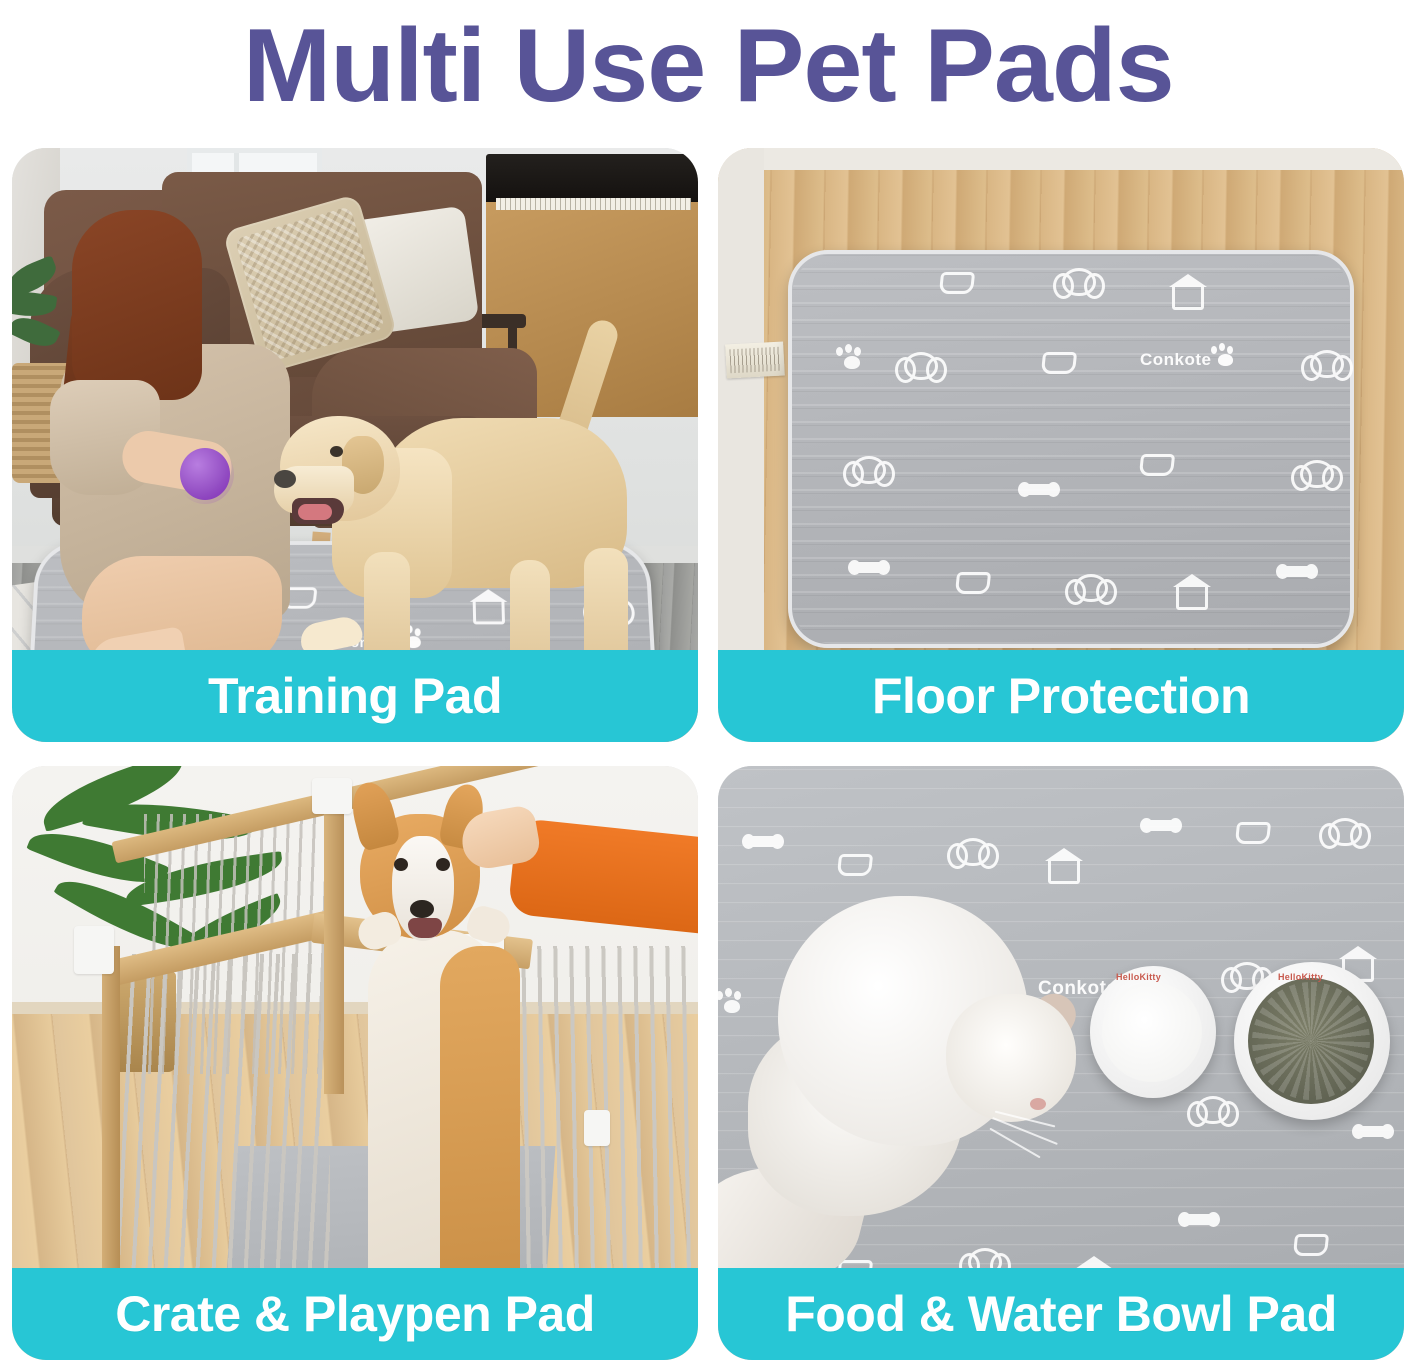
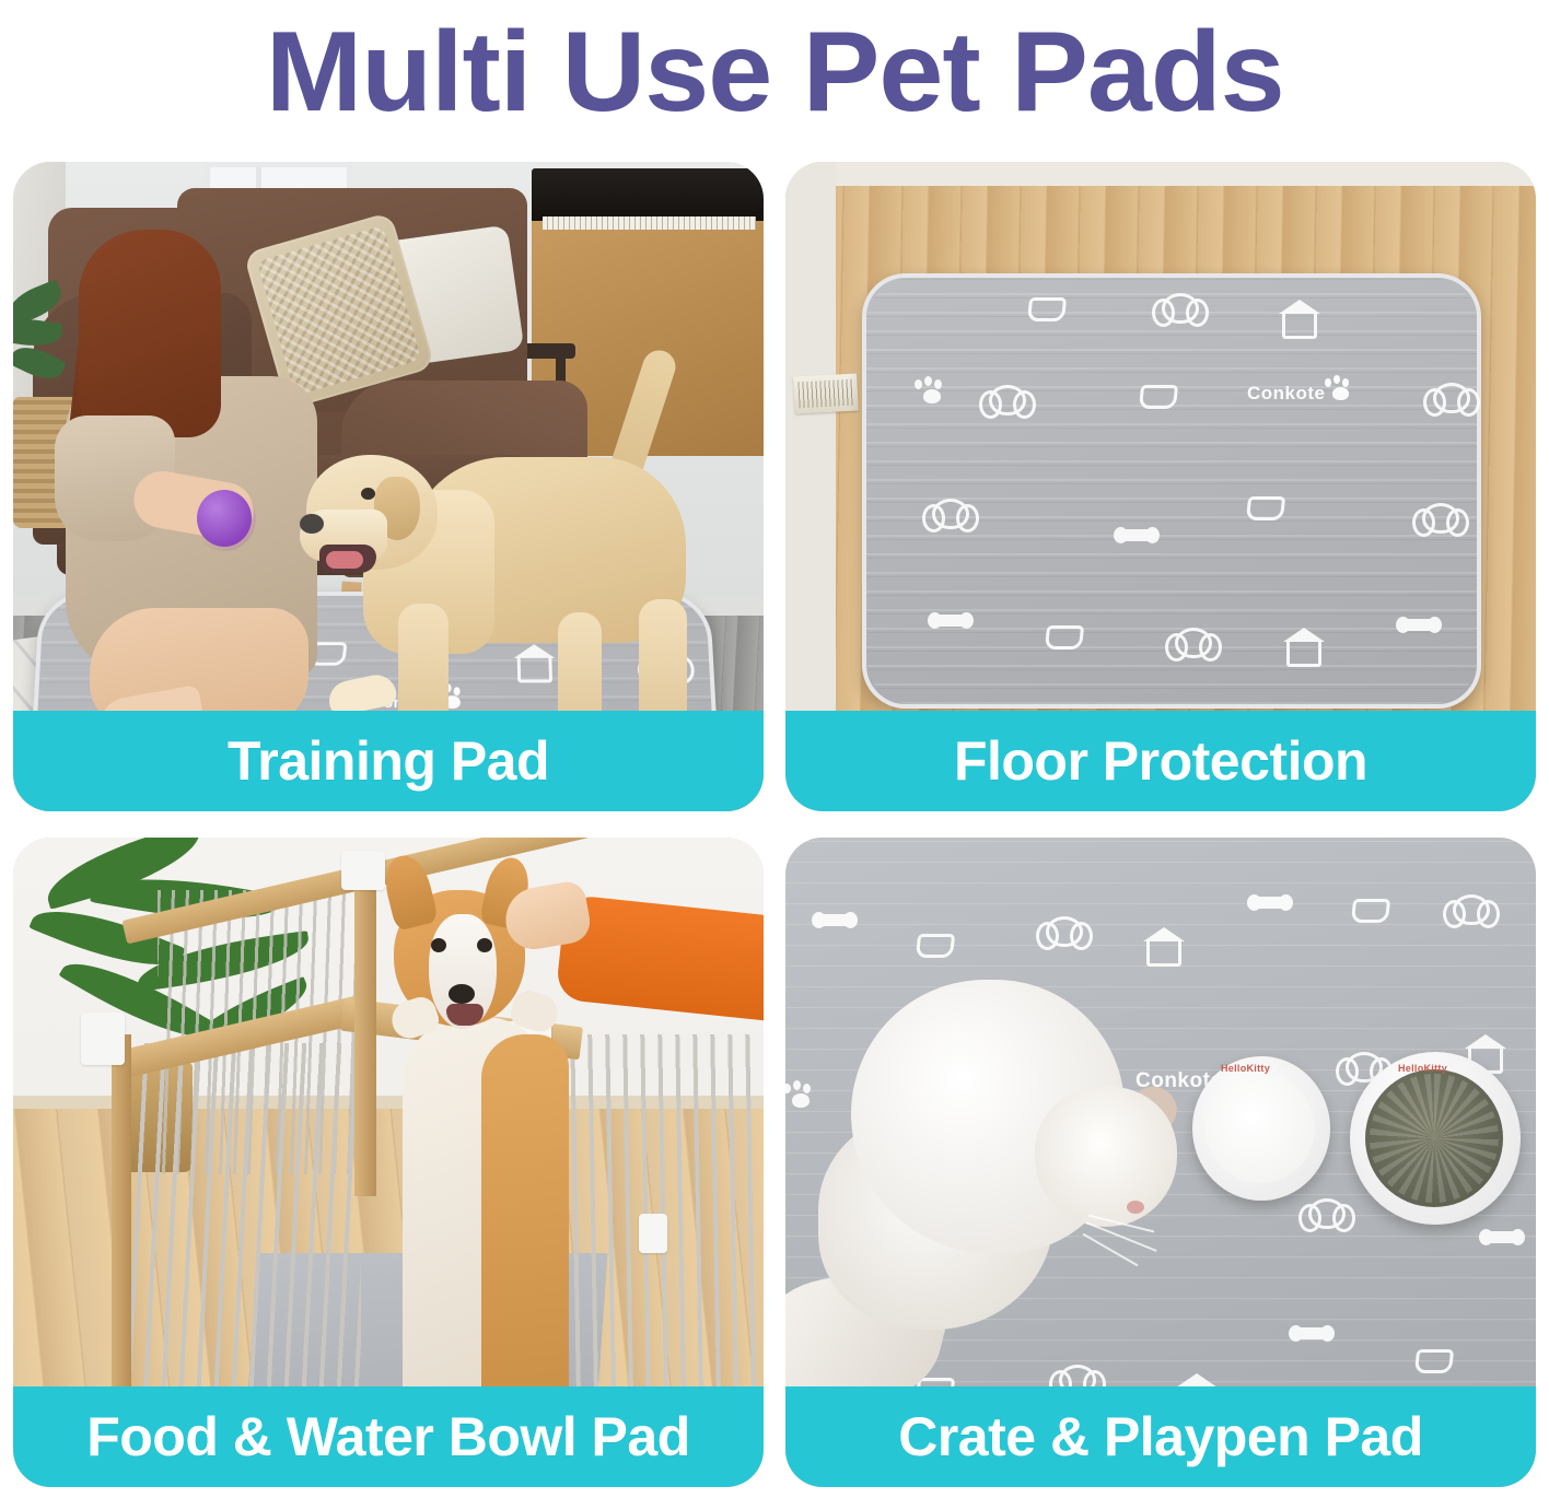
  Multi Use Pet Pads
  Training Pad
  Conkote
  Floor Protection
- Crate & Playpen Pad
+ Food & Water Bowl Pad
  Conkot
  HelloKitty
  HelloKitty
- Food & Water Bowl Pad
+ Crate & Playpen Pad
